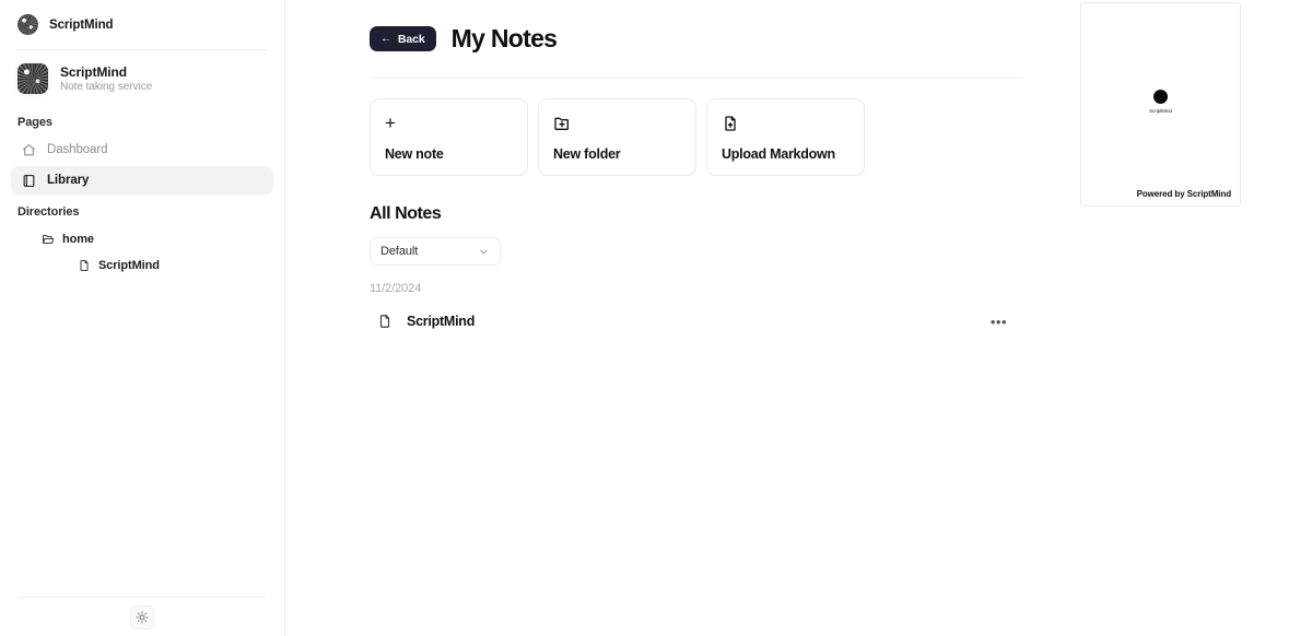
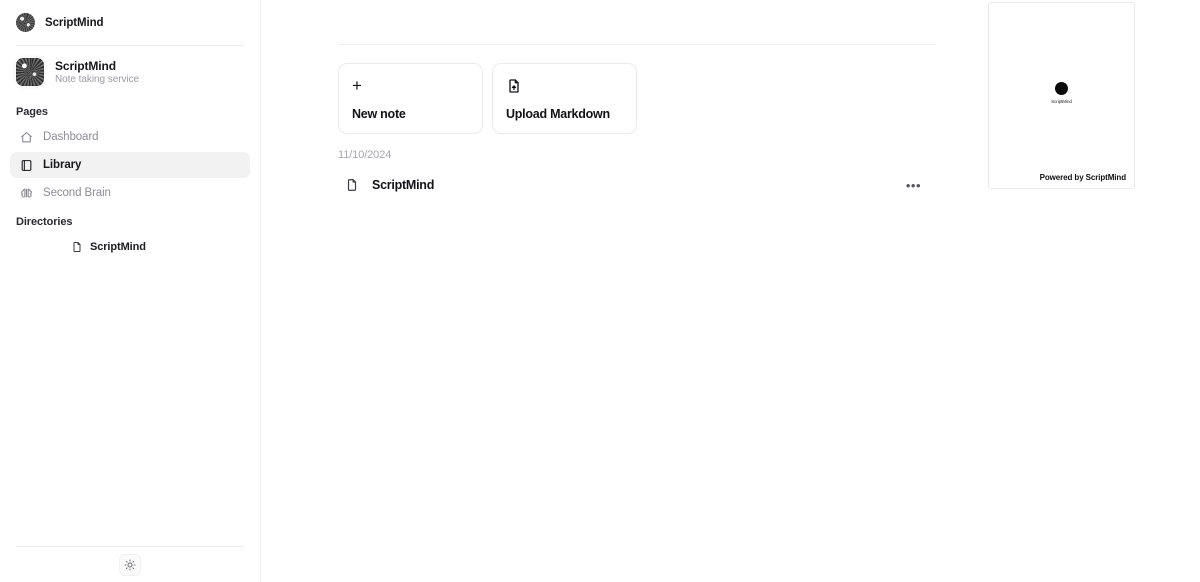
  ScriptMind
  ScriptMind
  Note taking service
  Pages
  Dashboard
  Library
+ Second Brain
  Directories
- home
  ScriptMind
- ←
- Back
- My Notes
  +
  New note
- New folder
  Upload Markdown
- All Notes
- Default
- 11/2/2024
+ 11/10/2024
  ScriptMind
  •••
  Powered by ScriptMind
